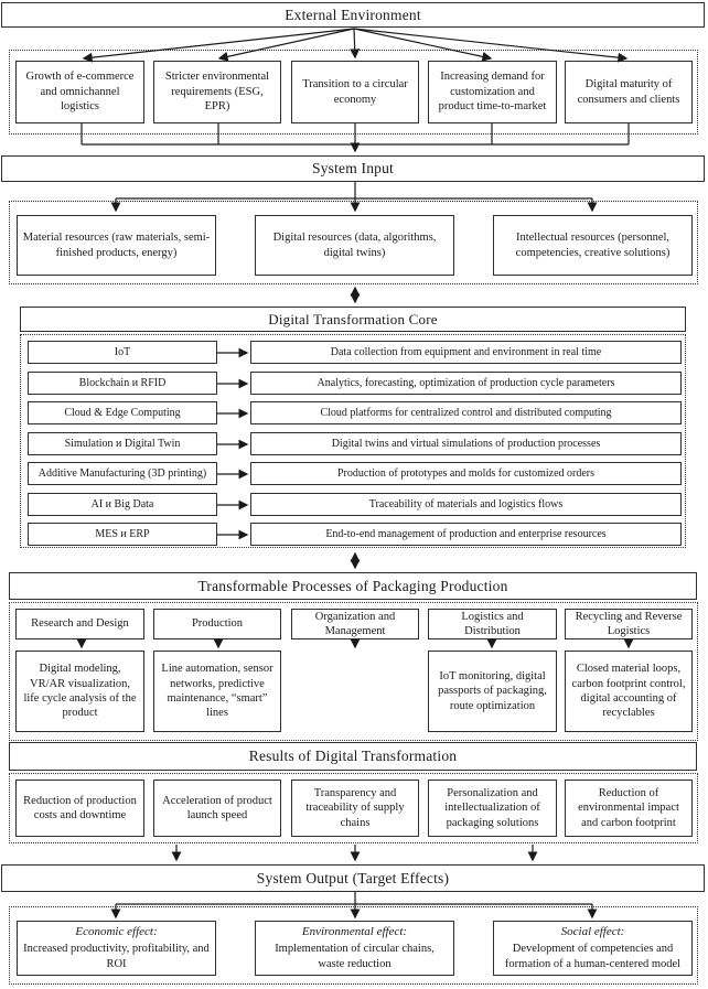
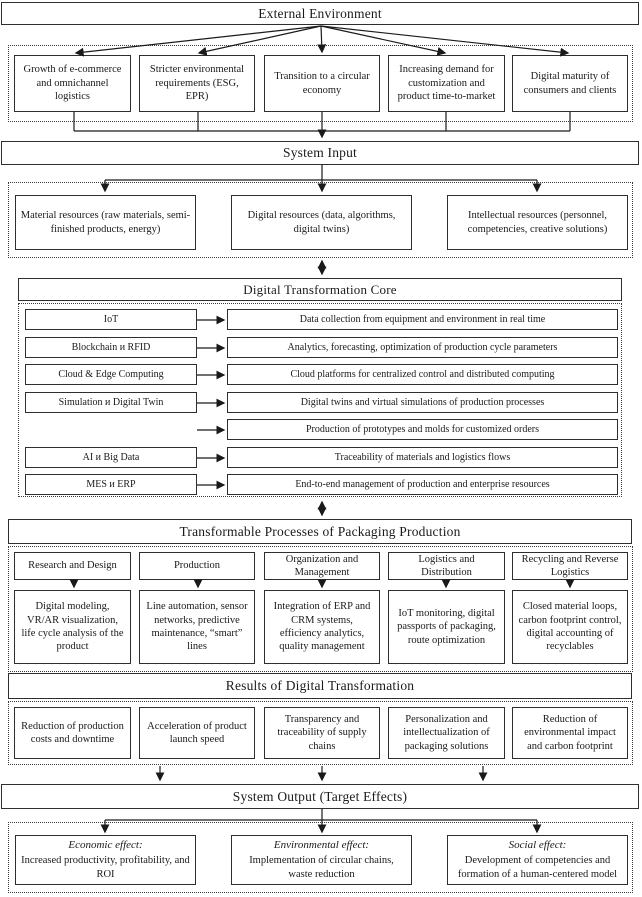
  External Environment
  System Input
  Digital Transformation Core
  Transformable Processes of Packaging Production
  Results of Digital Transformation
  System Output (Target Effects)
  Growth of e-commerce and omnichannel logistics
  Stricter environmental requirements (ESG, EPR)
  Transition to a circular economy
  Increasing demand for customization and product time-to-market
  Digital maturity of consumers and clients
  Material resources (raw materials, semi-finished products, energy)
  Digital resources (data, algorithms, digital twins)
  Intellectual resources (personnel, competencies, creative solutions)
  IoT
  Data collection from equipment and environment in real time
  Blockchain и RFID
  Analytics, forecasting, optimization of production cycle parameters
  Cloud & Edge Computing
  Cloud platforms for centralized control and distributed computing
  Simulation и Digital Twin
  Digital twins and virtual simulations of production processes
- Additive Manufacturing (3D printing)
  Production of prototypes and molds for customized orders
  AI и Big Data
  Traceability of materials and logistics flows
  MES и ERP
  End-to-end management of production and enterprise resources
  Research and Design
  Production
  Organization and Management
  Logistics and Distribution
  Recycling and Reverse Logistics
  Digital modeling, VR/AR visualization, life cycle analysis of the product
  Line automation, sensor networks, predictive maintenance, “smart” lines
+ Integration of ERP and CRM systems, efficiency analytics, quality management
  IoT monitoring, digital passports of packaging, route optimization
  Closed material loops, carbon footprint control, digital accounting of recyclables
  Reduction of production costs and downtime
  Acceleration of product launch speed
  Transparency and traceability of supply chains
  Personalization and intellectualization of packaging solutions
  Reduction of environmental impact and carbon footprint
  Economic effect:
  Increased productivity, profitability, and ROI
  Environmental effect:
  Implementation of circular chains, waste reduction
  Social effect:
  Development of competencies and formation of a human-centered model
